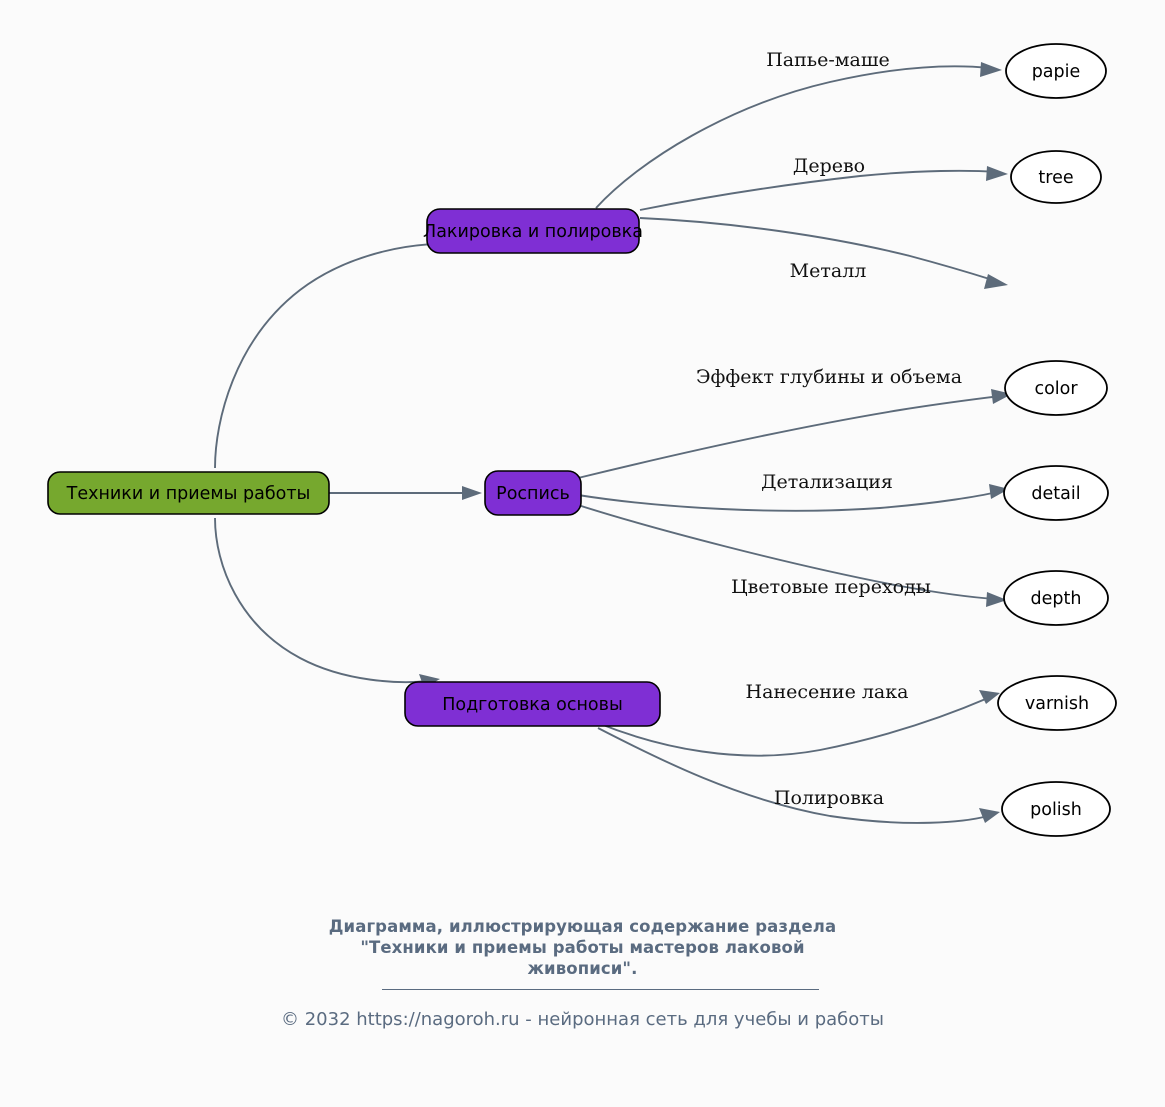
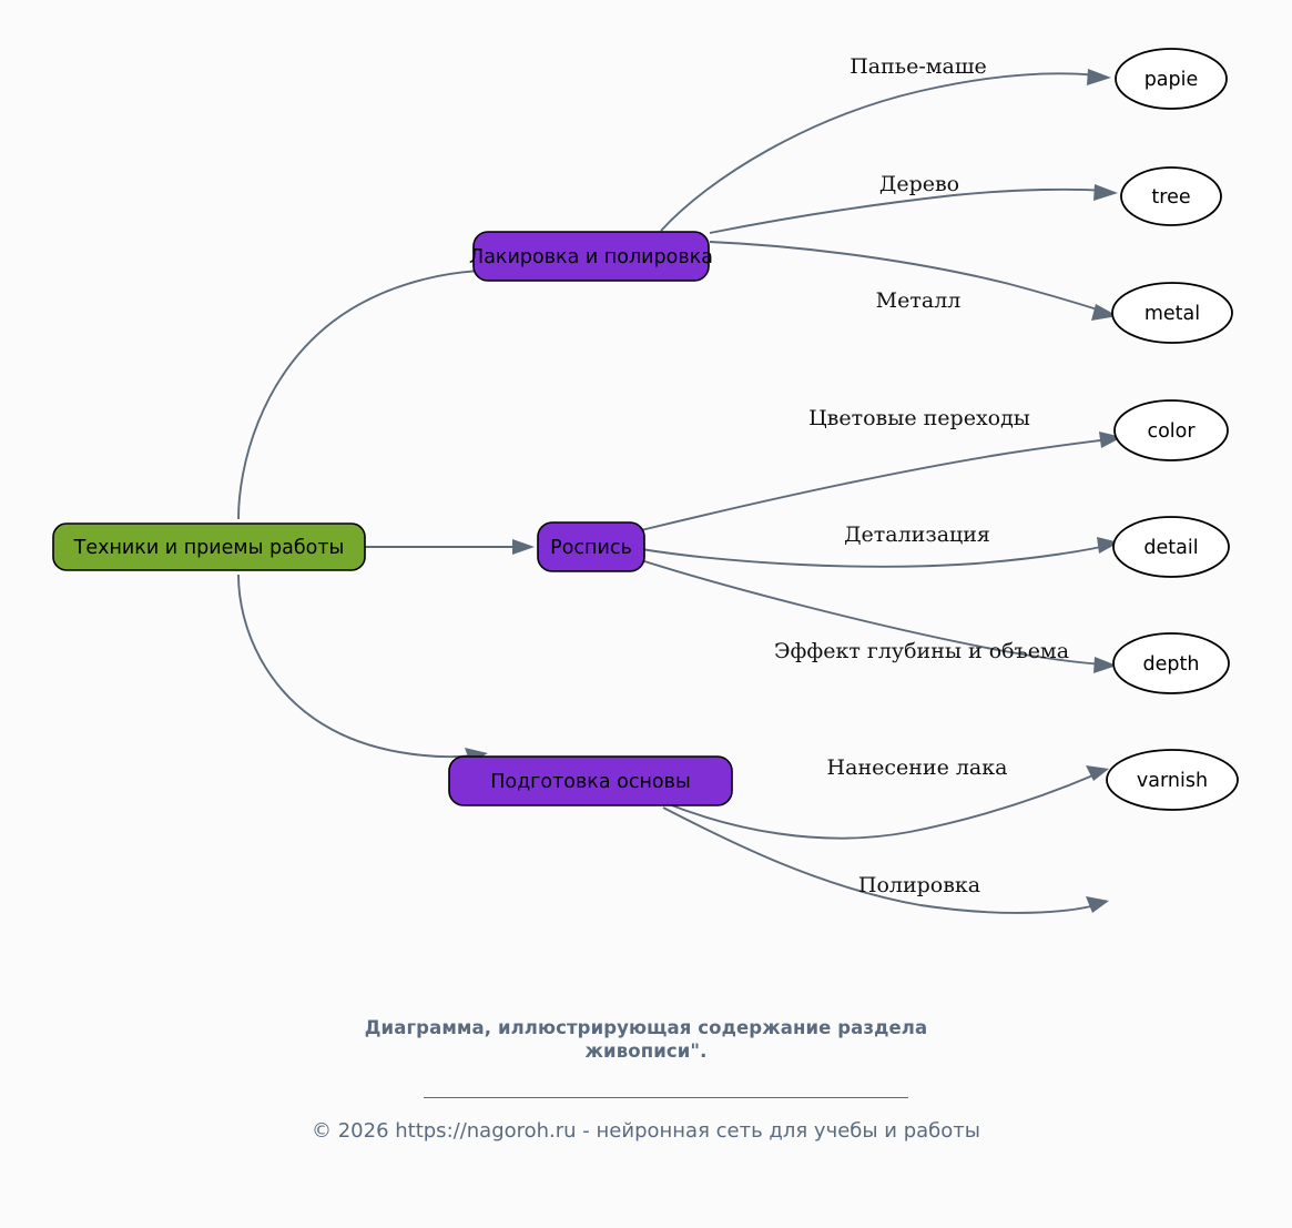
  Техники и приемы работы
  Лакировка и полировка
  Роспись
  Подготовка основы
  papie
  tree
+ metal
  color
  detail
  depth
  varnish
- polish
  Папье-маше
  Дерево
  Металл
- Эффект глубины и объема
+ Цветовые переходы
  Детализация
- Цветовые переходы
+ Эффект глубины и объема
  Нанесение лака
  Полировка
  Диаграмма, иллюстрирующая содержание раздела
- "Техники и приемы работы мастеров лаковой
  живописи".
- © 2032 https://nagoroh.ru - нейронная сеть для учебы и работы
+ © 2026 https://nagoroh.ru - нейронная сеть для учебы и работы
